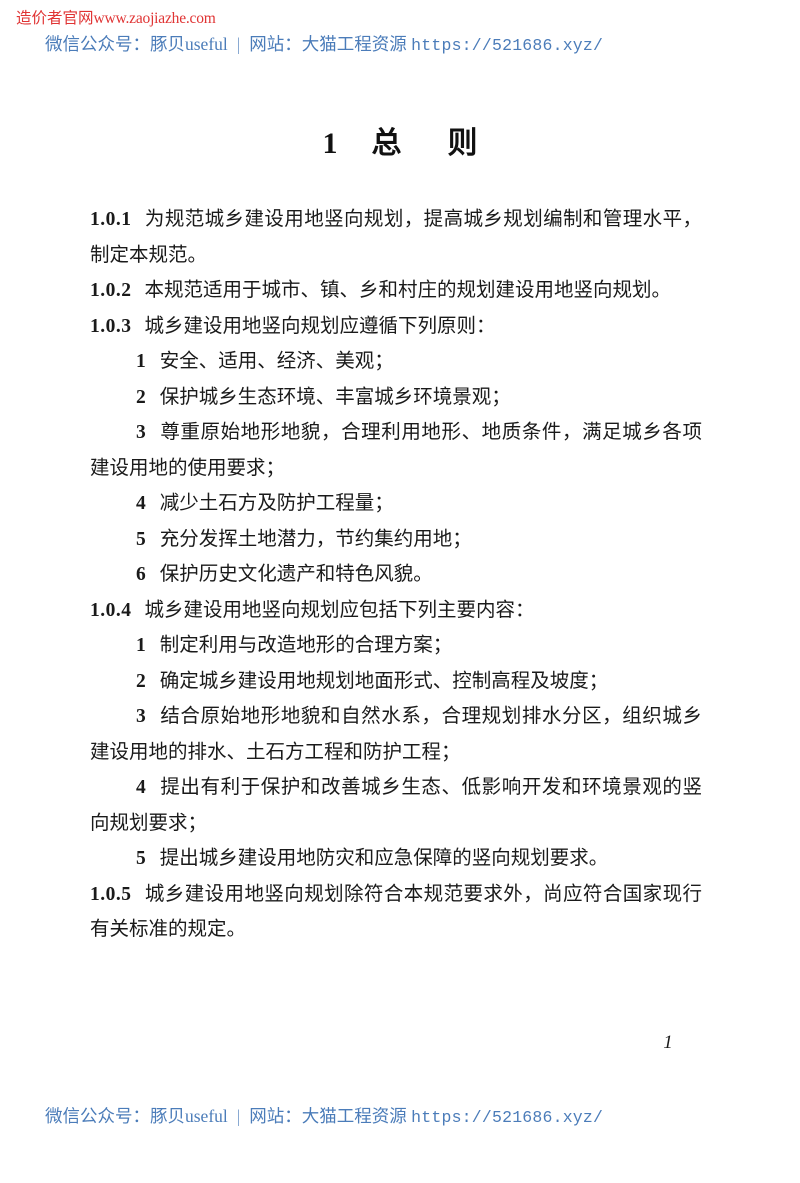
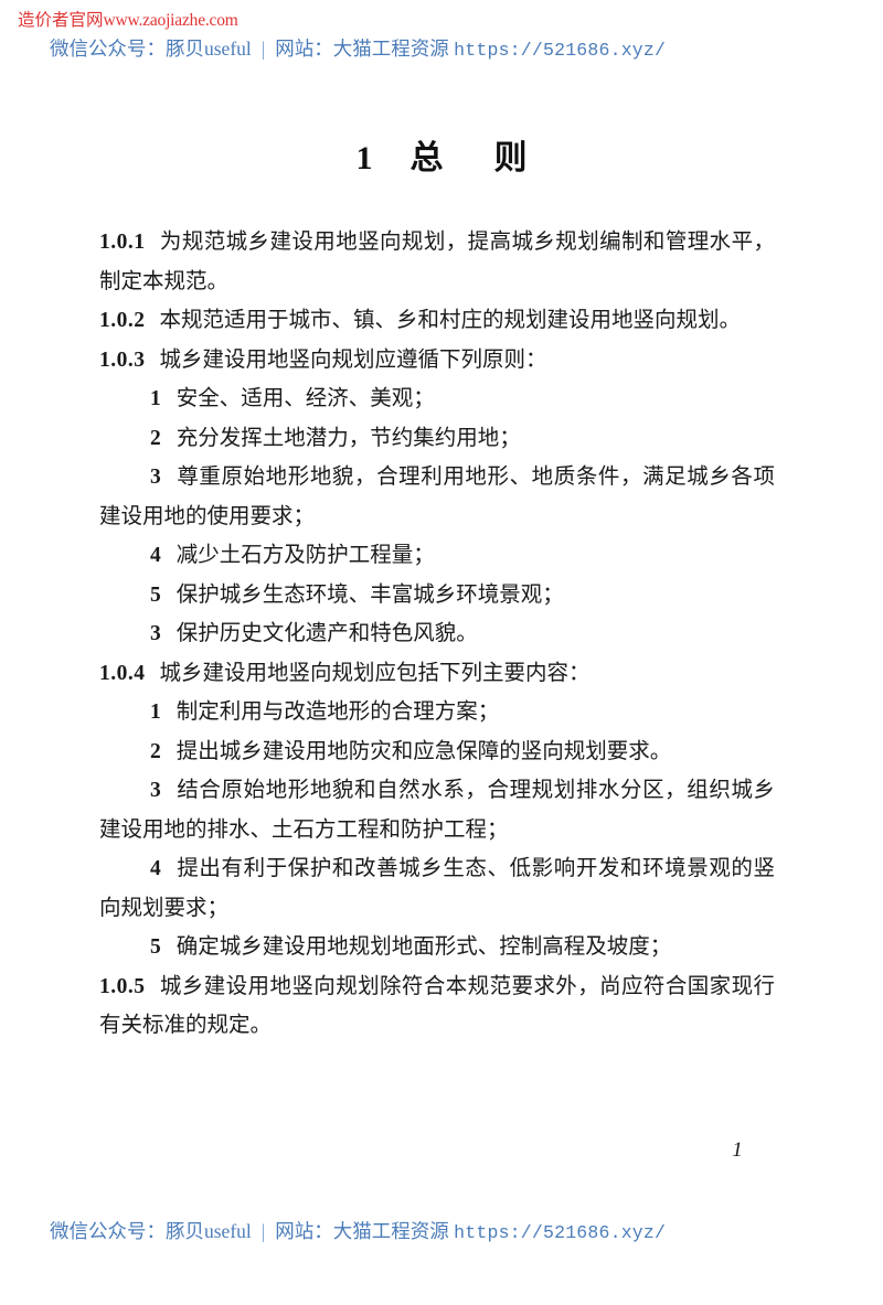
  造价者官网www.zaojiazhe.com
  微信公众号：豚贝useful | 网站：大猫工程资源 https://521686.xyz/
  1 总 则
  1.0.1 为规范城乡建设用地竖向规划，提高城乡规划编制和管理水平，制定本规范。
  1.0.2 本规范适用于城市、镇、乡和村庄的规划建设用地竖向规划。
  1.0.3 城乡建设用地竖向规划应遵循下列原则：
  1 安全、适用、经济、美观；
- 2 保护城乡生态环境、丰富城乡环境景观；
+ 2 充分发挥土地潜力，节约集约用地；
  3 尊重原始地形地貌，合理利用地形、地质条件，满足城乡各项建设用地的使用要求；
  4 减少土石方及防护工程量；
- 5 充分发挥土地潜力，节约集约用地；
+ 5 保护城乡生态环境、丰富城乡环境景观；
- 6 保护历史文化遗产和特色风貌。
+ 3 保护历史文化遗产和特色风貌。
  1.0.4 城乡建设用地竖向规划应包括下列主要内容：
  1 制定利用与改造地形的合理方案；
- 2 确定城乡建设用地规划地面形式、控制高程及坡度；
+ 2 提出城乡建设用地防灾和应急保障的竖向规划要求。
  3 结合原始地形地貌和自然水系，合理规划排水分区，组织城乡建设用地的排水、土石方工程和防护工程；
  4 提出有利于保护和改善城乡生态、低影响开发和环境景观的竖向规划要求；
- 5 提出城乡建设用地防灾和应急保障的竖向规划要求。
+ 5 确定城乡建设用地规划地面形式、控制高程及坡度；
  1.0.5 城乡建设用地竖向规划除符合本规范要求外，尚应符合国家现行有关标准的规定。
  1
  微信公众号：豚贝useful | 网站：大猫工程资源 https://521686.xyz/
